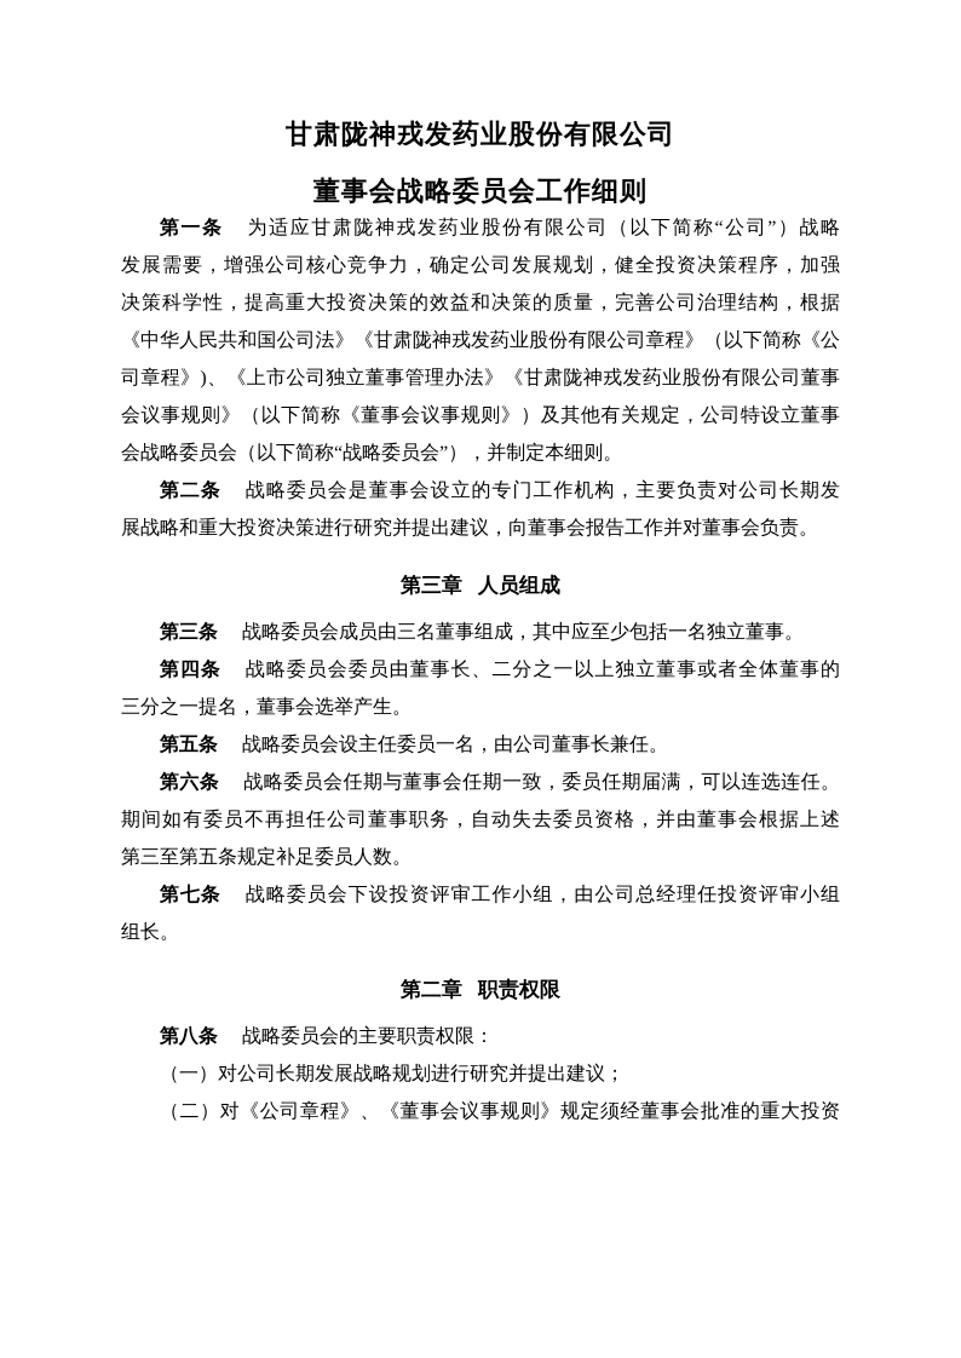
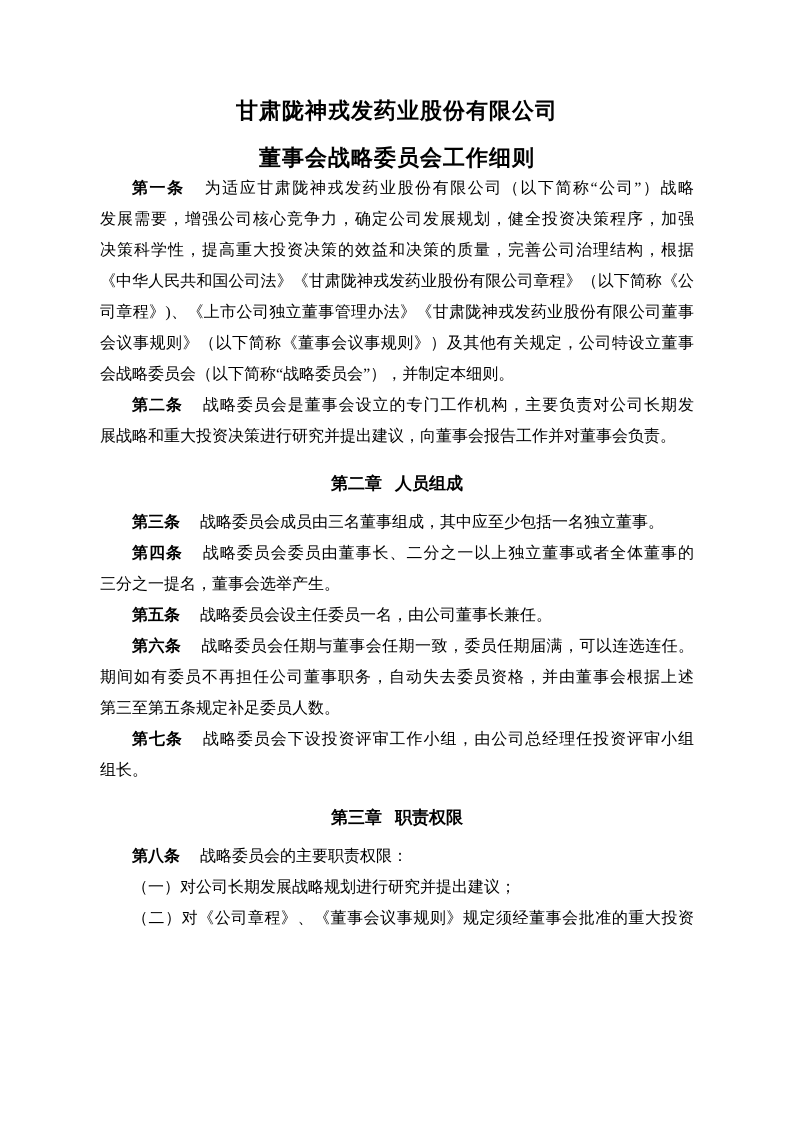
  甘肃陇神戎发药业股份有限公司
  董事会战略委员会工作细则
  第一条 为适应甘肃陇神戎发药业股份有限公司（以下简称“公司”）战略
  发展需要，增强公司核心竞争力，确定公司发展规划，健全投资决策程序，加强
  决策科学性，提高重大投资决策的效益和决策的质量，完善公司治理结构，根据
  《中华人民共和国公司法》《甘肃陇神戎发药业股份有限公司章程》（以下简称《公
  司章程》)、《上市公司独立董事管理办法》《甘肃陇神戎发药业股份有限公司董事
  会议事规则》（以下简称《董事会议事规则》）及其他有关规定，公司特设立董事
  会战略委员会（以下简称“战略委员会”），并制定本细则。
  第二条 战略委员会是董事会设立的专门工作机构，主要负责对公司长期发
  展战略和重大投资决策进行研究并提出建议，向董事会报告工作并对董事会负责。
- 第三章 人员组成
+ 第二章 人员组成
  第三条 战略委员会成员由三名董事组成，其中应至少包括一名独立董事。
  第四条 战略委员会委员由董事长、二分之一以上独立董事或者全体董事的
  三分之一提名，董事会选举产生。
  第五条 战略委员会设主任委员一名，由公司董事长兼任。
  第六条 战略委员会任期与董事会任期一致，委员任期届满，可以连选连任。
  期间如有委员不再担任公司董事职务，自动失去委员资格，并由董事会根据上述
  第三至第五条规定补足委员人数。
  第七条 战略委员会下设投资评审工作小组，由公司总经理任投资评审小组
  组长。
- 第二章 职责权限
+ 第三章 职责权限
  第八条 战略委员会的主要职责权限：
  （一）对公司长期发展战略规划进行研究并提出建议；
  （二）对《公司章程》、《董事会议事规则》规定须经董事会批准的重大投资
